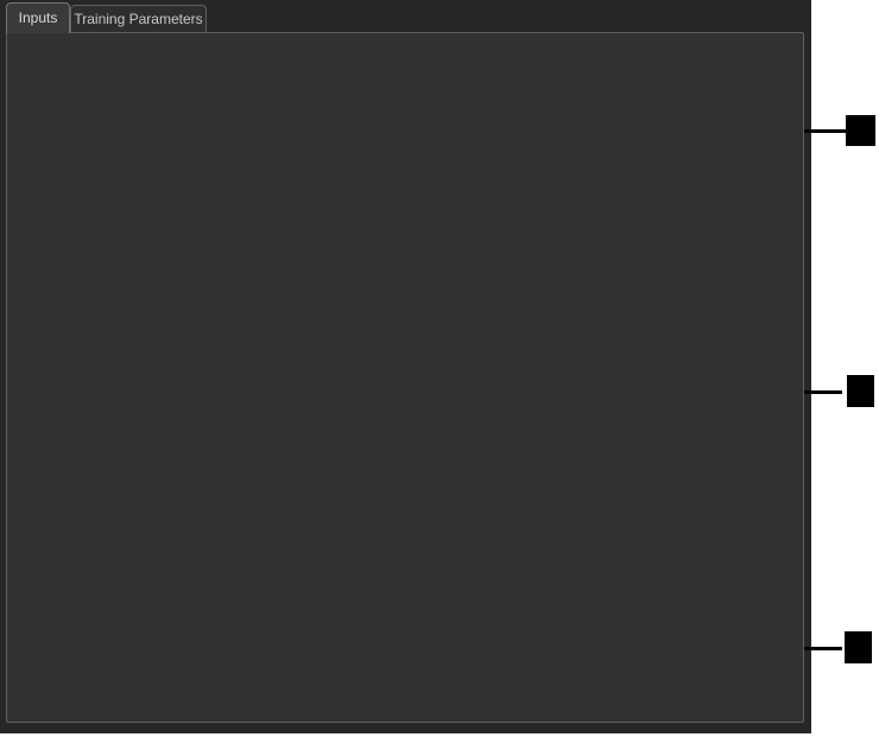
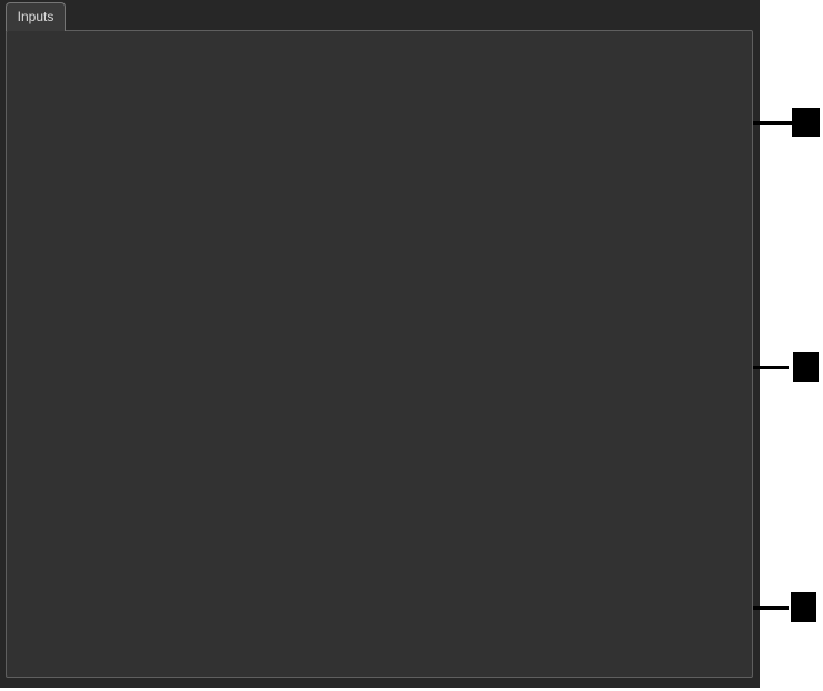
  Inputs
- Training Parameters
